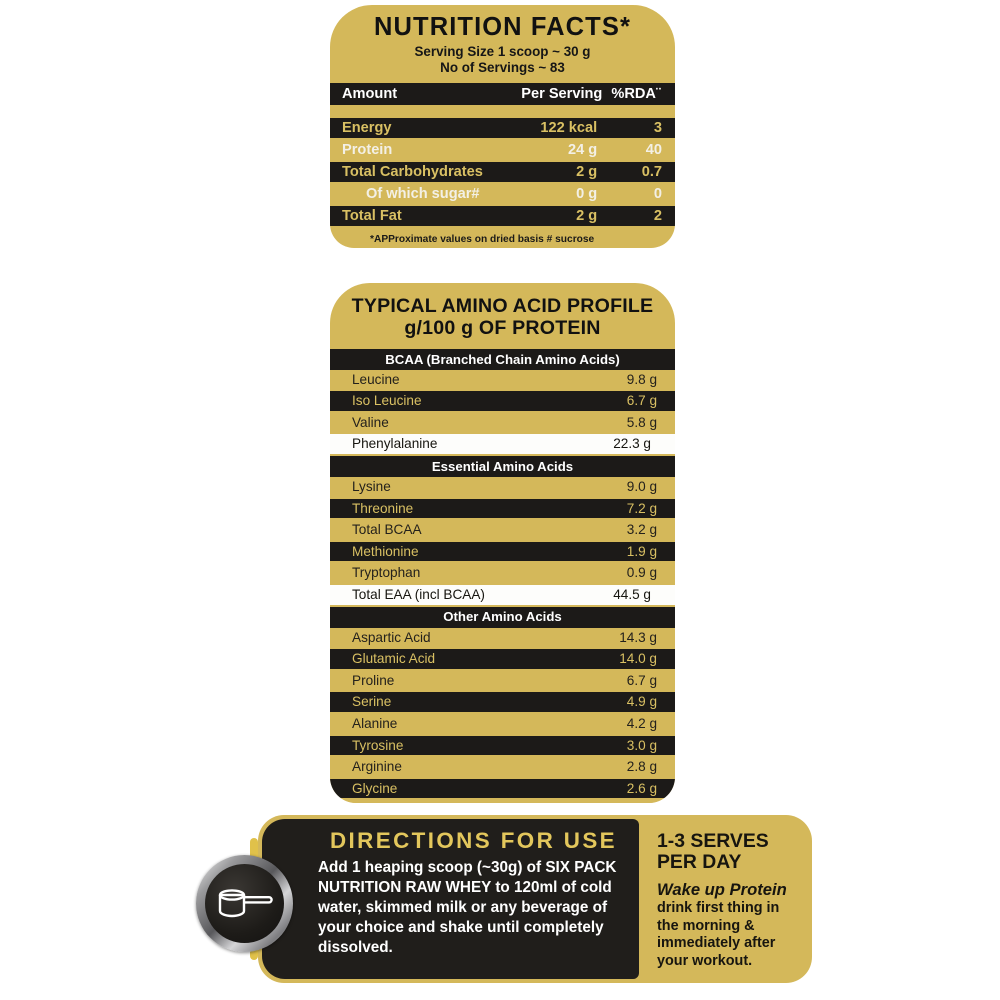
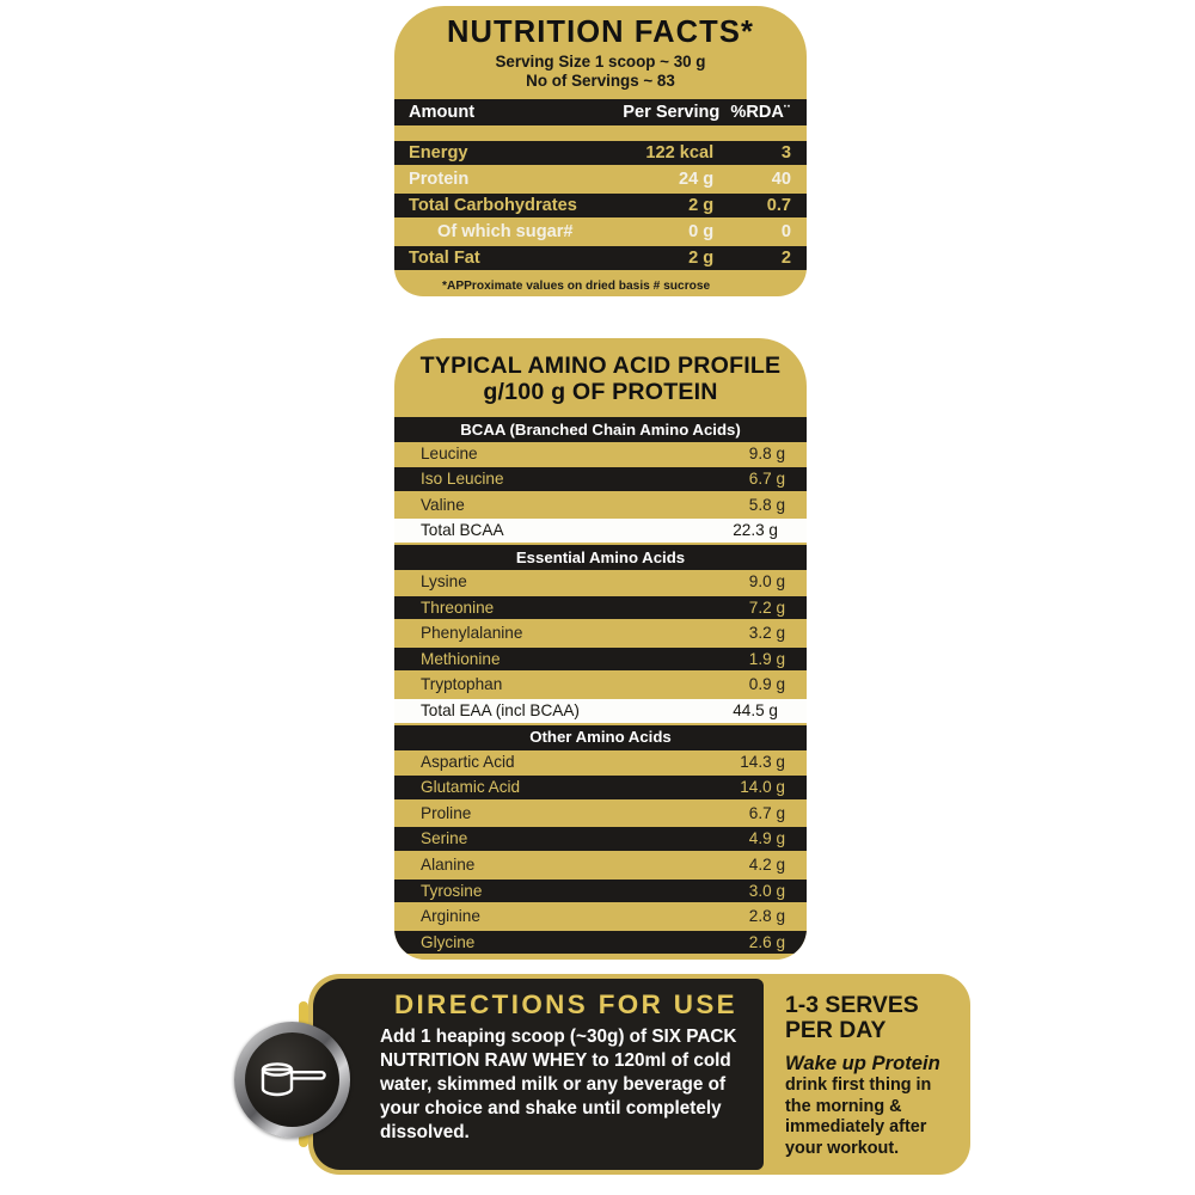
  NUTRITION FACTS*
  Serving Size 1 scoop ~ 30 g
  No of Servings ~ 83
  Amount	Per Serving	%RDA¨
  Energy	122 kcal	3
  Protein	24 g	40
  Total Carbohydrates	2 g	0.7
  Of which sugar#	0 g	0
  Total Fat	2 g	2
  *APProximate values on dried basis # sucrose
  TYPICAL AMINO ACID PROFILE
  g/100 g OF PROTEIN
  BCAA (Branched Chain Amino Acids)
  Leucine	9.8 g
  Iso Leucine	6.7 g
  Valine	5.8 g
- Phenylalanine	22.3 g
+ Total BCAA	22.3 g
  Essential Amino Acids
  Lysine	9.0 g
  Threonine	7.2 g
- Total BCAA	3.2 g
+ Phenylalanine	3.2 g
  Methionine	1.9 g
  Tryptophan	0.9 g
  Total EAA (incl BCAA)	44.5 g
  Other Amino Acids
  Aspartic Acid	14.3 g
  Glutamic Acid	14.0 g
  Proline	6.7 g
  Serine	4.9 g
  Alanine	4.2 g
  Tyrosine	3.0 g
  Arginine	2.8 g
  Glycine	2.6 g
  DIRECTIONS FOR USE
  Add 1 heaping scoop (~30g) of SIX PACK NUTRITION RAW WHEY to 120ml of cold water, skimmed milk or any beverage of your choice and shake until completely dissolved.
  1-3 SERVES
  PER DAY
  Wake up Protein
  drink first thing in the morning & immediately after your workout.
